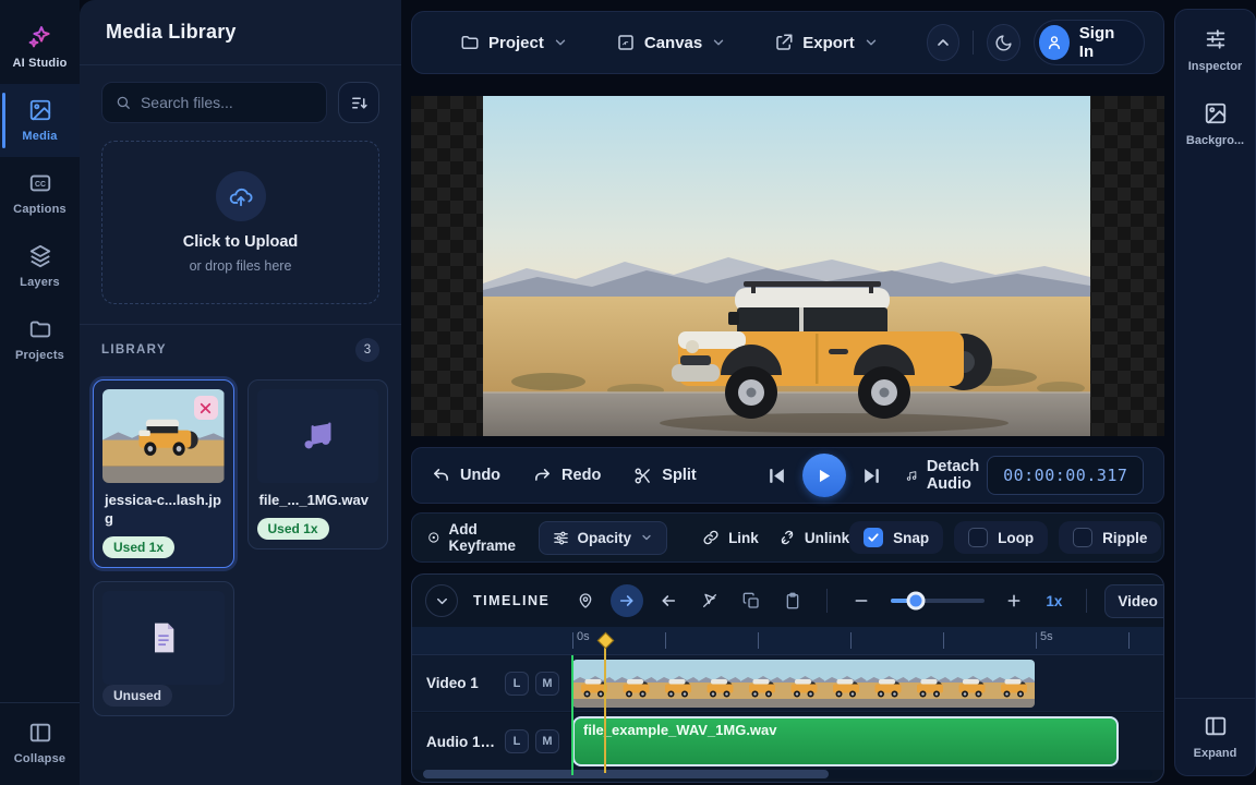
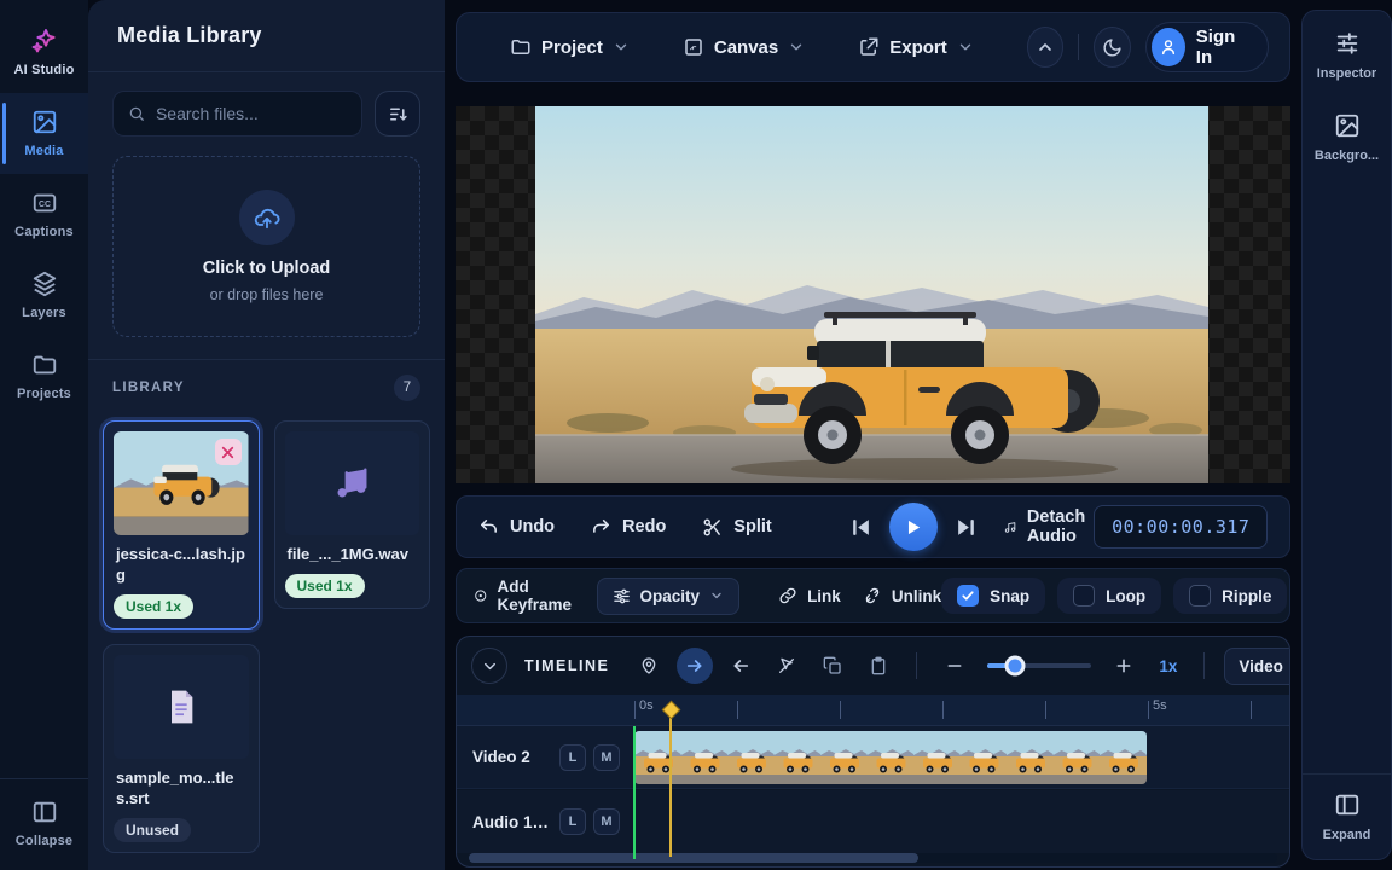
  AI Studio
  Media
  Captions
  Layers
  Projects
  Collapse
  Media Library
  Search files...
  Click to Upload
  or drop files here
  LIBRARY
- 3
+ 7
  jessica-c...lash.jpg
  Used 1x
  file_..._1MG.wav
  Used 1x
+ sample_mo...tles.srt
  Unused
  Project
  Canvas
  Export
  Sign In
  Undo
  Redo
  Split
  Detach Audio
  00:00:00.317
  Add Keyframe
  Opacity
  Link
  Unlink
  Snap
  Loop
  Ripple
  TIMELINE
  1x
  Video
  0s
  5s
- Video 1
+ Video 2
  L
  M
  Audio 1 (M
  L
  M
- file_example_WAV_1MG.wav
  Inspector
  Backgro...
  Expand
